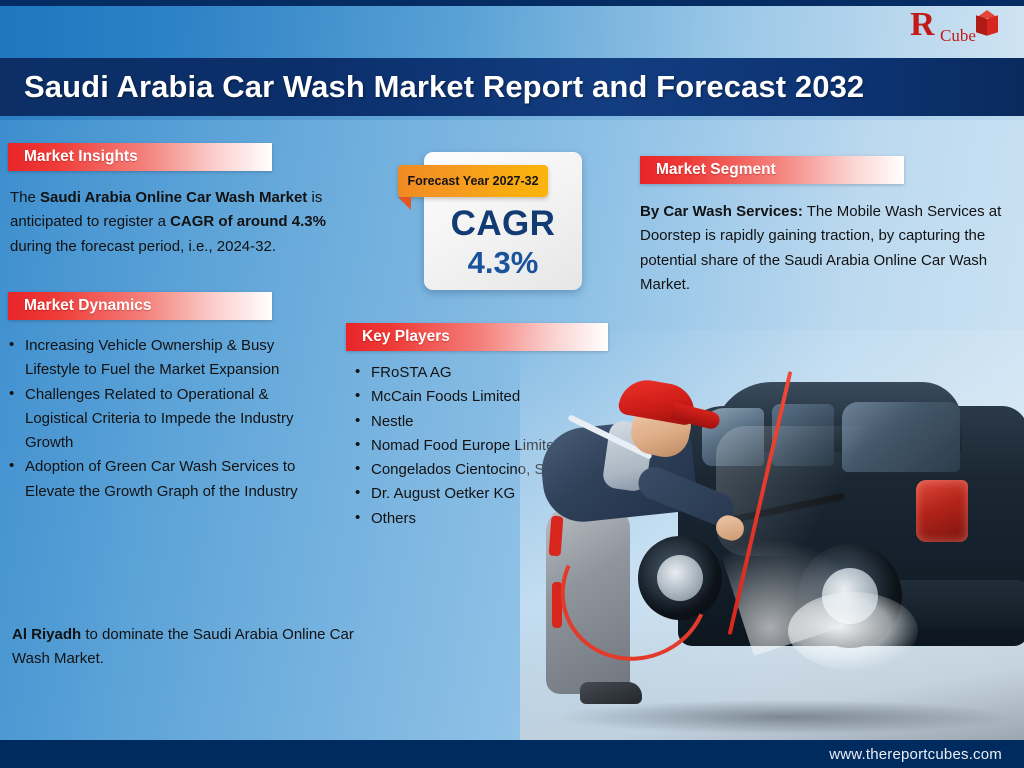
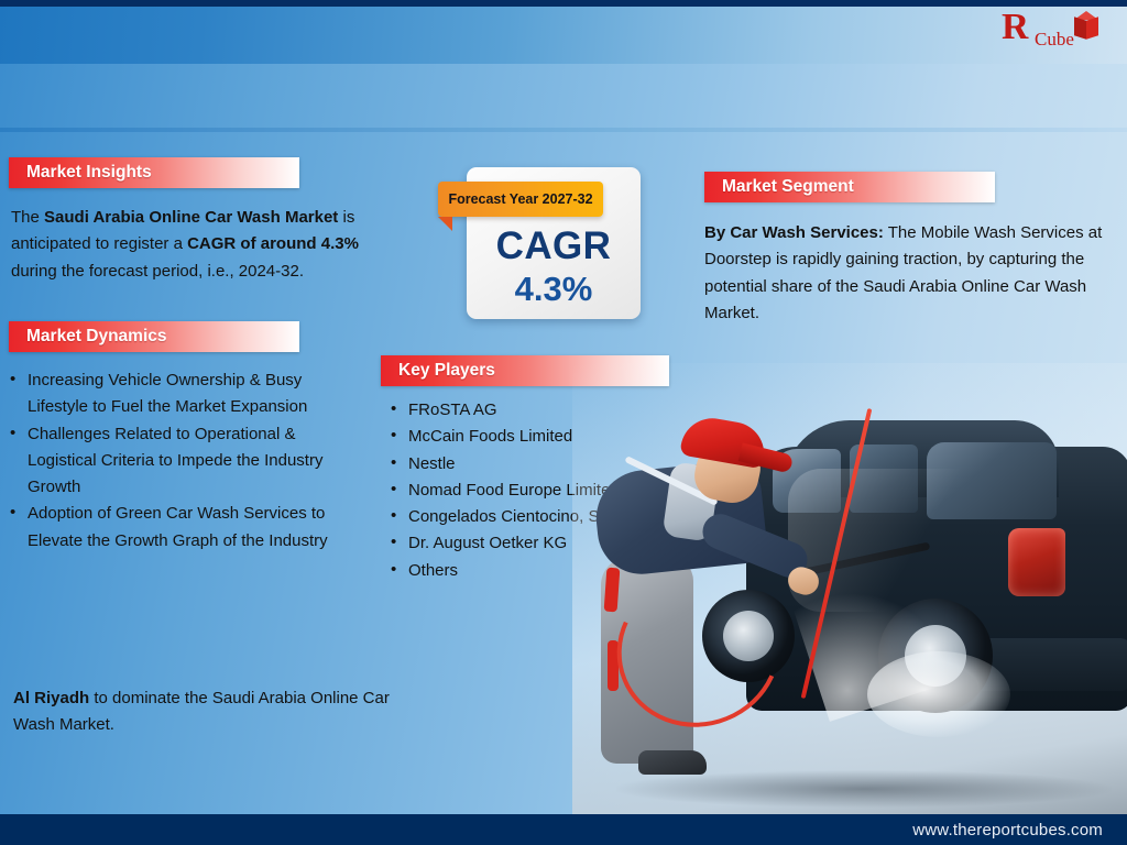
  Cube
- Saudi Arabia Car Wash Market Report and Forecast 2032
  Market Insights
  The Saudi Arabia Online Car Wash Market is anticipated to register a CAGR of around 4.3% during the forecast period, i.e., 2024-32.
  Market Dynamics
  Increasing Vehicle Ownership & Busy Lifestyle to Fuel the Market Expansion
  Challenges Related to Operational & Logistical Criteria to Impede the Industry Growth
  Adoption of Green Car Wash Services to Elevate the Growth Graph of the Industry
  Al Riyadh to dominate the Saudi Arabia Online Car Wash Market.
  Forecast Year 2027-32
  CAGR
  4.3%
  Key Players
  FRoSTA AG
  McCain Foods Limited
  Nestle
  Nomad Food Europe L
  Congelados Cientocin
  Dr. August Oetker KG
  Others
  Market Segment
  By Car Wash Services: The Mobile Wash Services at Doorstep is rapidly gaining traction, by capturing the potential share of the Saudi Arabia Online Car Wash Market.
  www.thereportcubes.com
